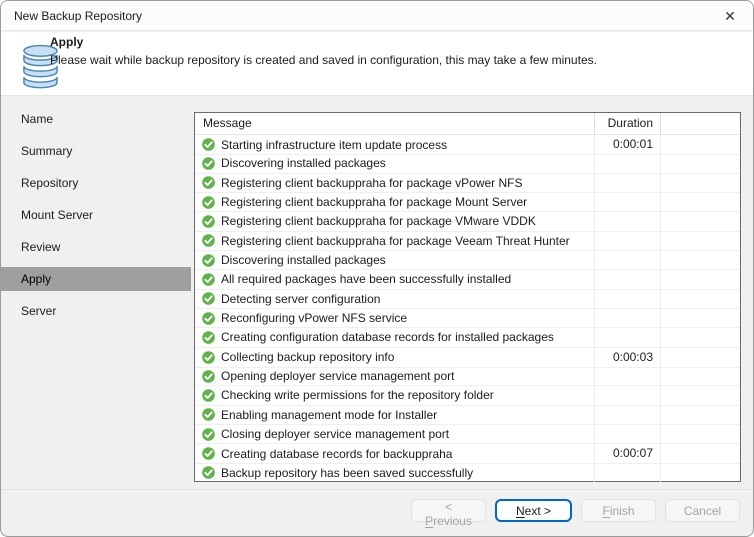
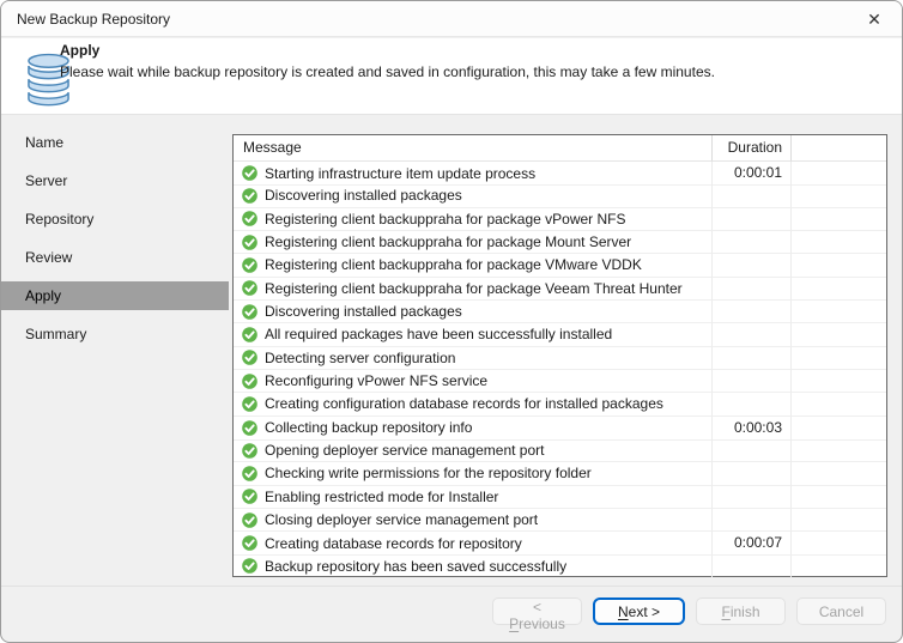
  New Backup Repository
  ✕
  Apply
  Please wait while backup repository is created and saved in configuration, this may take a few minutes.
  Name
- Summary
+ Server
  Repository
- Mount Server
  Review
  Apply
- Server
+ Summary
  Message
  Duration
  Starting infrastructure item update process
  0:00:01
  Discovering installed packages
  Registering client backuppraha for package vPower NFS
  Registering client backuppraha for package Mount Server
  Registering client backuppraha for package VMware VDDK
  Registering client backuppraha for package Veeam Threat Hunter
  Discovering installed packages
  All required packages have been successfully installed
  Detecting server configuration
  Reconfiguring vPower NFS service
  Creating configuration database records for installed packages
  Collecting backup repository info
  0:00:03
  Opening deployer service management port
  Checking write permissions for the repository folder
- Enabling management mode for Installer
+ Enabling restricted mode for Installer
  Closing deployer service management port
- Creating database records for backuppraha
+ Creating database records for repository
  0:00:07
  Backup repository has been saved successfully
  < Previous
  Next >
  Finish
  Cancel
